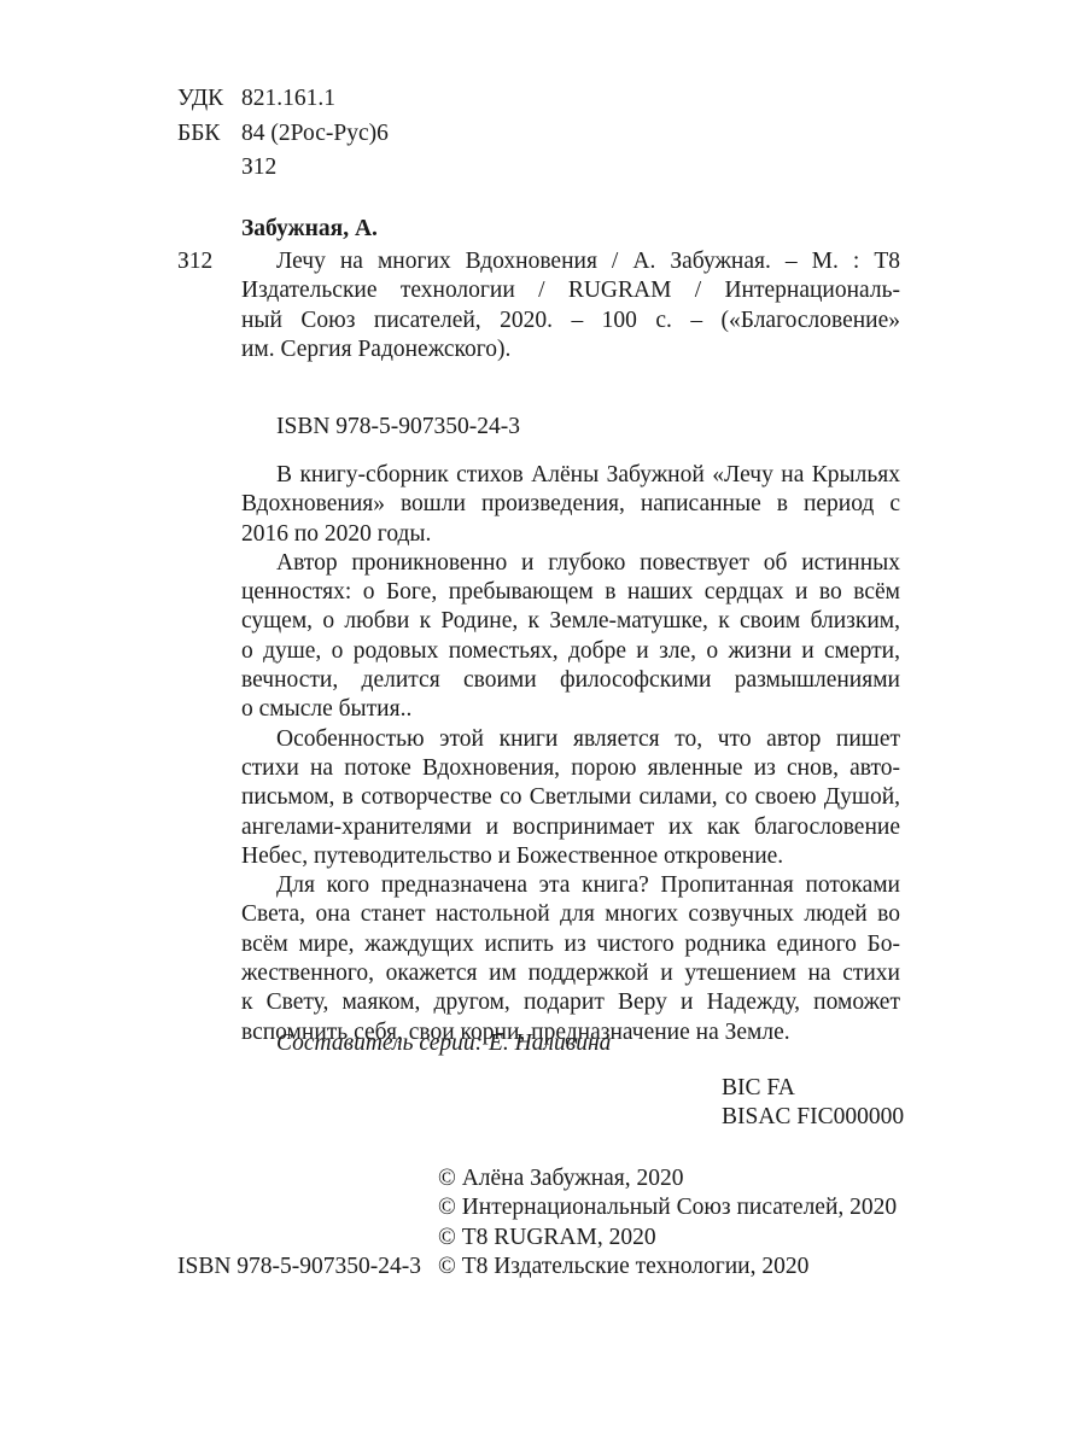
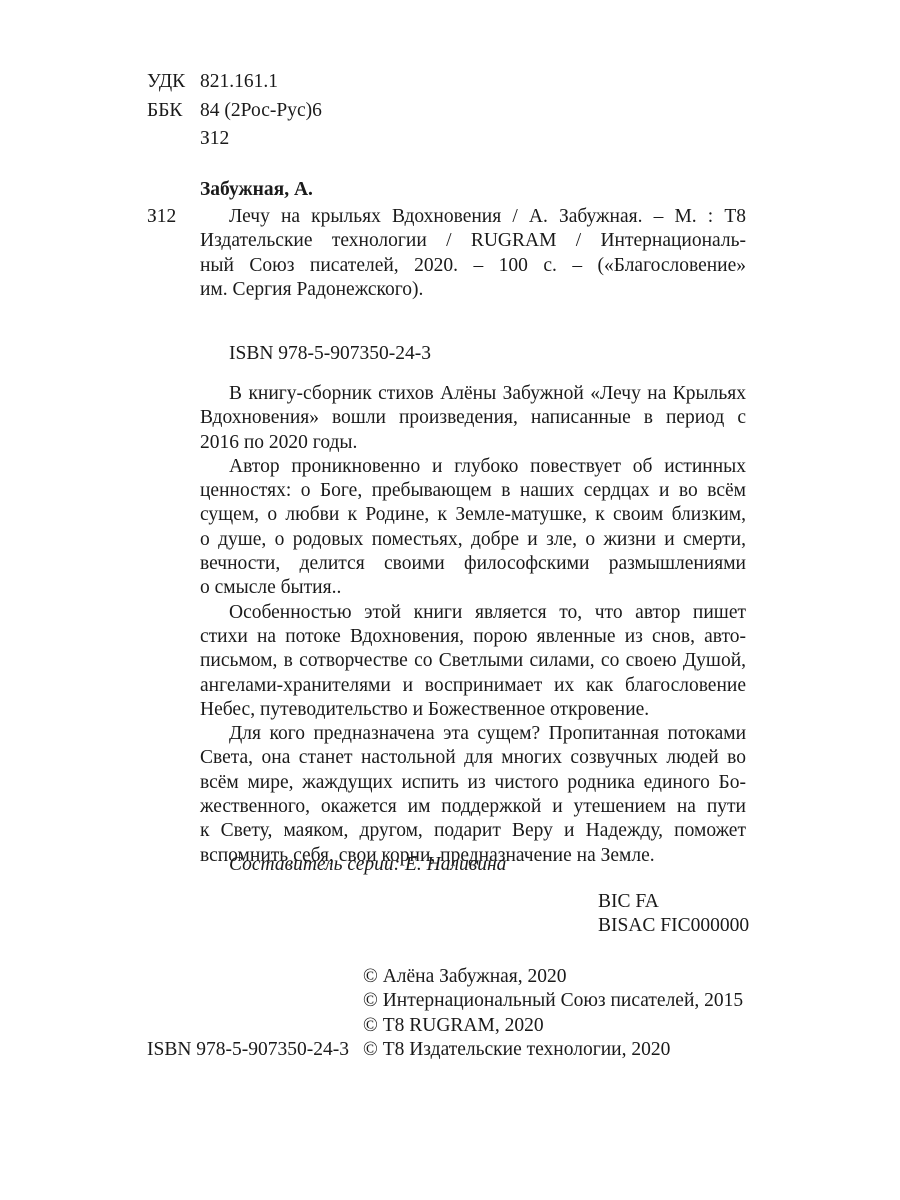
  УДК 821.161.1
  ББК 84 (2Рос-Рус)6
  З12
  Забужная, А.
  З12
- Лечу на многих Вдохновения / А. Забужная. – М. : Т8
+ Лечу на крыльях Вдохновения / А. Забужная. – М. : Т8
  Издательские технологии / RUGRAM / Интернациональ-
  ный Союз писателей, 2020. – 100 с. – («Благословение»
  им. Сергия Радонежского).
  ISBN 978-5-907350-24-3
  В книгу-сборник стихов Алёны Забужной «Лечу на Крыльях
  Вдохновения» вошли произведения, написанные в период с
  2016 по 2020 годы.
  Автор проникновенно и глубоко повествует об истинных
  ценностях: о Боге, пребывающем в наших сердцах и во всём
  сущем, о любви к Родине, к Земле-матушке, к своим близким,
  о душе, о родовых поместьях, добре и зле, о жизни и смерти,
  вечности, делится своими философскими размышлениями
  о смысле бытия..
  Особенностью этой книги является то, что автор пишет
  стихи на потоке Вдохновения, порою явленные из снов, авто-
  письмом, в сотворчестве со Светлыми силами, со своею Душой,
  ангелами-хранителями и воспринимает их как благословение
  Небес, путеводительство и Божественное откровение.
- Для кого предназначена эта книга? Пропитанная потоками
+ Для кого предназначена эта сущем? Пропитанная потоками
  Света, она станет настольной для многих созвучных людей во
  всём мире, жаждущих испить из чистого родника единого Бо-
- жественного, окажется им поддержкой и утешением на стихи
+ жественного, окажется им поддержкой и утешением на пути
  к Свету, маяком, другом, подарит Веру и Надежду, поможет
  вспомнить себя, свои корни, предназначение на Земле.
  Составитель серии: Е. Наливина
  BIC FA
  BISAC FIC000000
  © Алёна Забужная, 2020
- © Интернациональный Союз писателей, 2020
+ © Интернациональный Союз писателей, 2015
  © Т8 RUGRAM, 2020
  © Т8 Издательские технологии, 2020
  ISBN 978-5-907350-24-3
